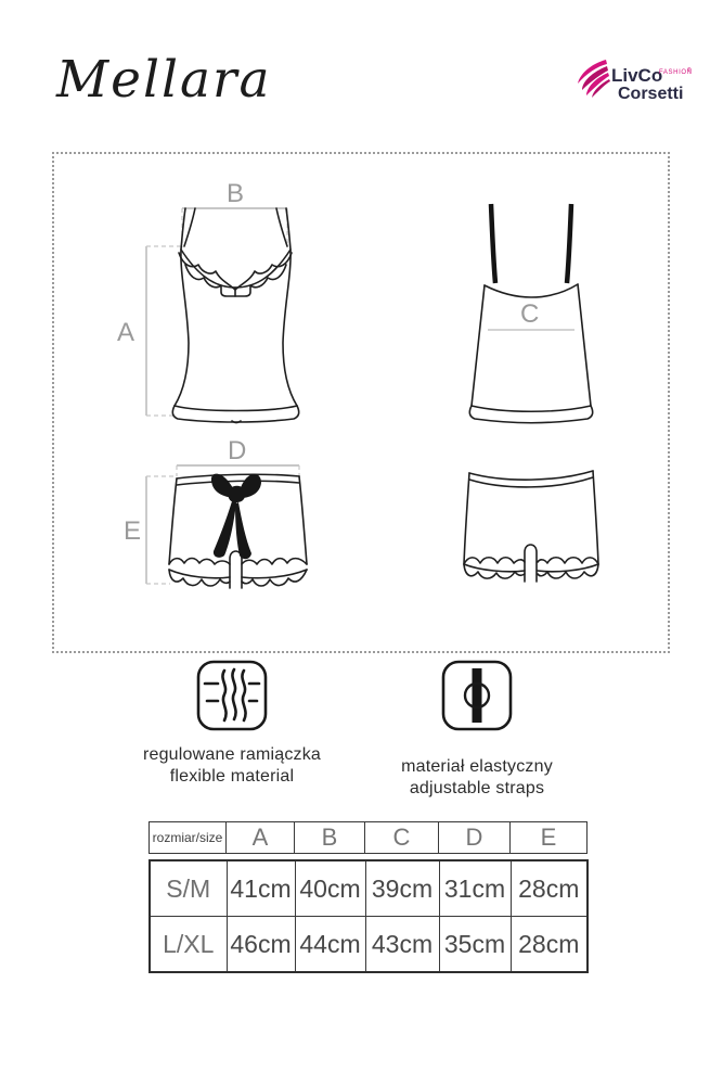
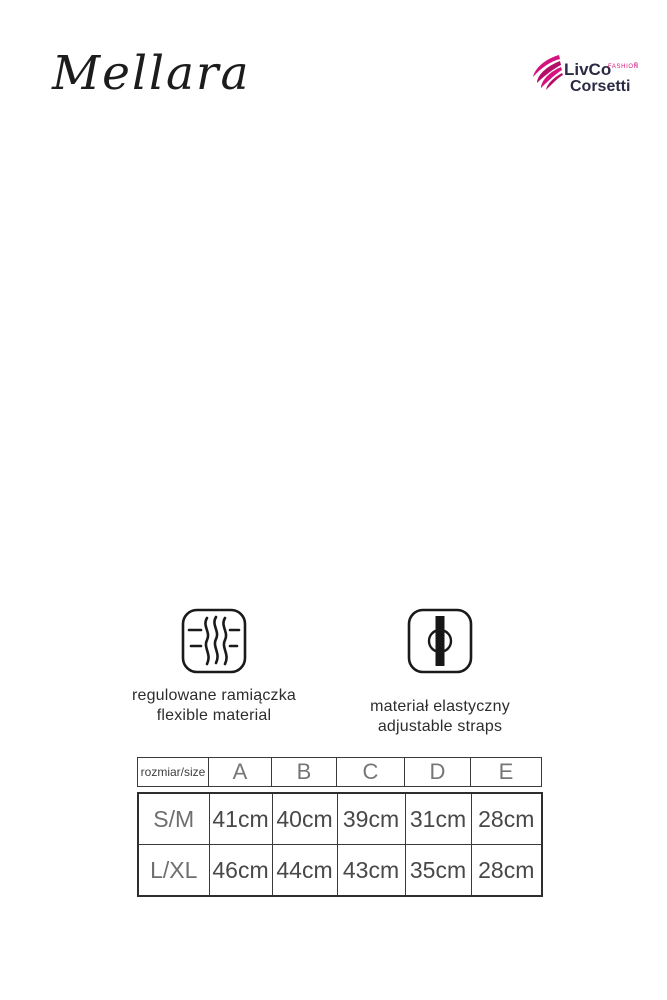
  Mellara
  LivCo
  Corsetti
- B
- A
- C
- D
- E
  regulowane ramiączka
  flexible material
  materiał elastyczny
  adjustable straps
  rozmiar/size	A	B	C	D	E
  S/M	41cm	40cm	39cm	31cm	28cm
  L/XL	46cm	44cm	43cm	35cm	28cm
